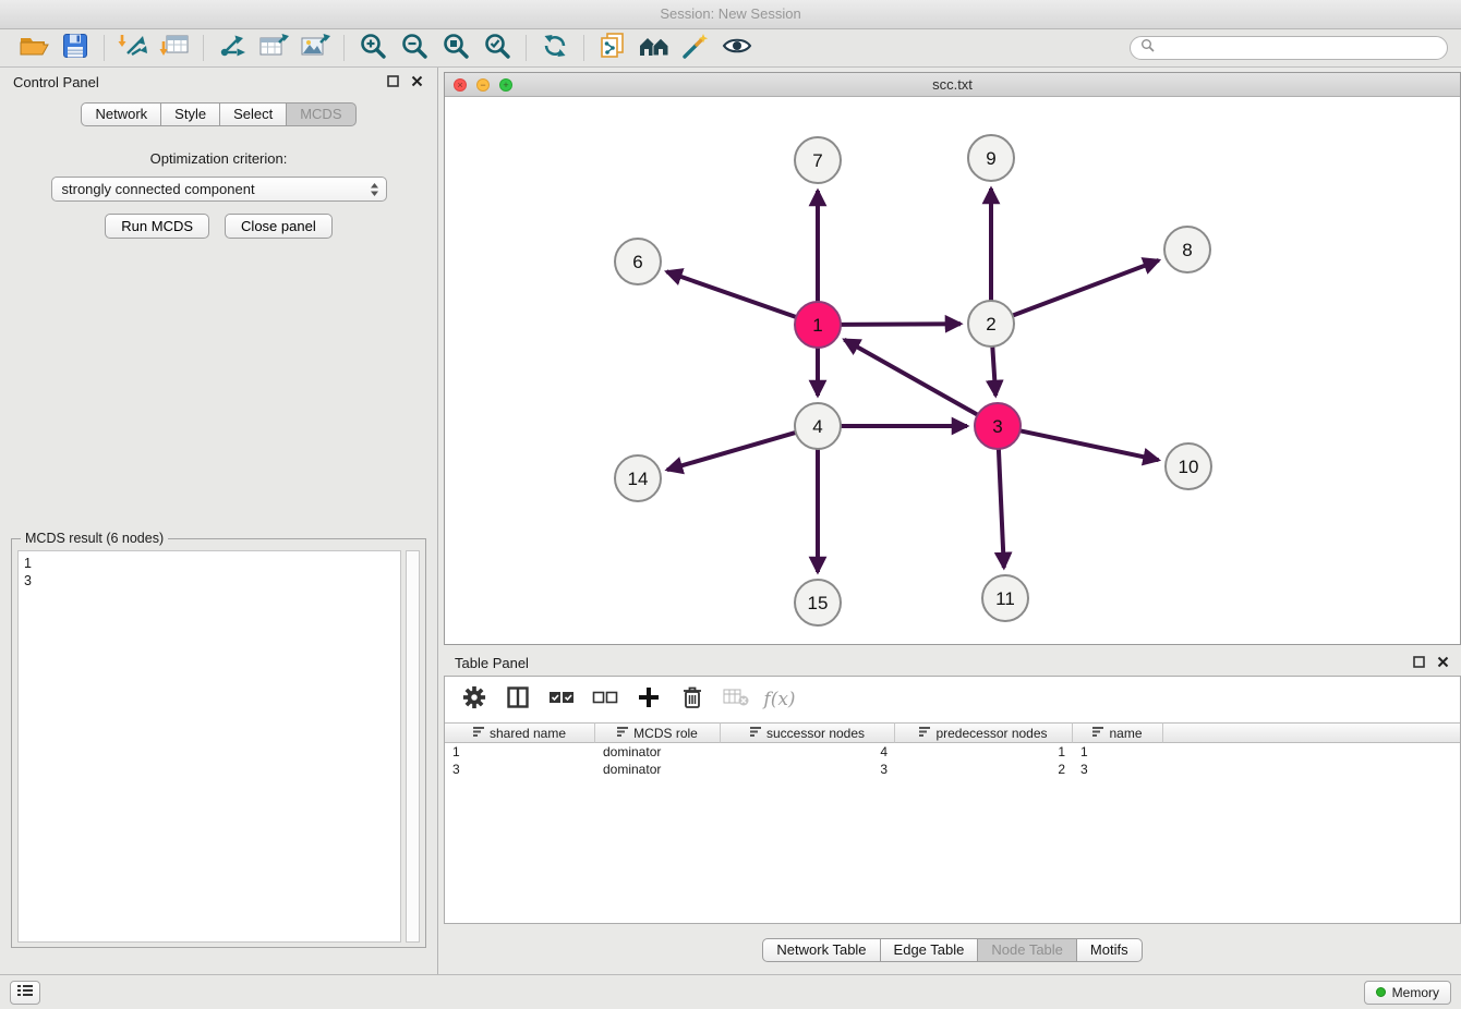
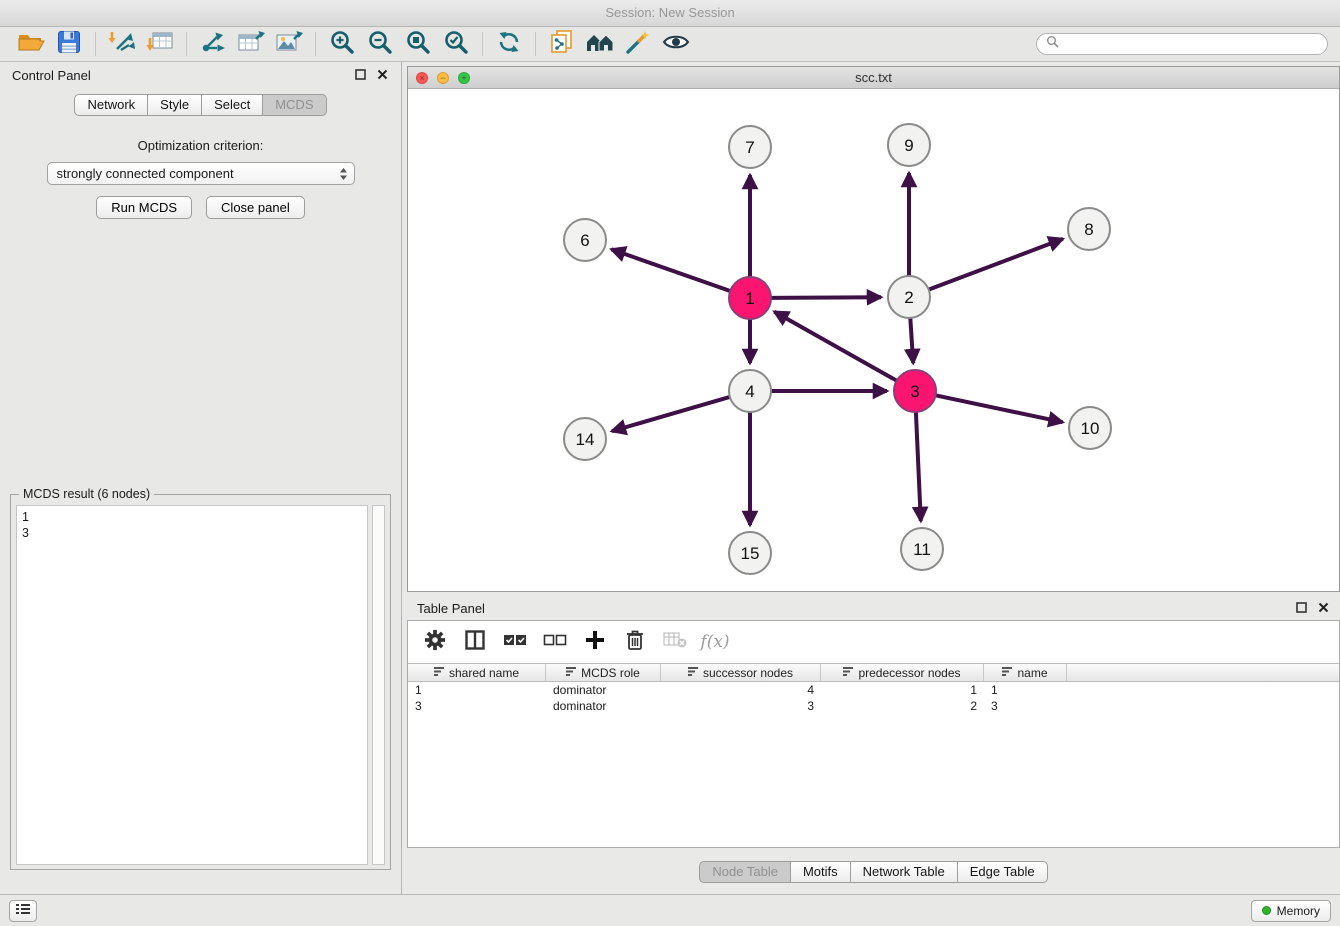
  Session: New Session
  Control Panel
  Network
  Style
  Select
  MCDS
  Optimization criterion:
  strongly connected component
  Run MCDS
  Close panel
  MCDS result (6 nodes)
  1
  3
  ×
  −
  +
  scc.txt
  7
  9
  6
  8
  1
  2
  4
  3
  14
  10
  15
  11
  Table Panel
  f(x)
  shared name
  MCDS role
  successor nodes
  predecessor nodes
  name
  1
  dominator
  4
  1
  1
  3
  dominator
  3
  2
  3
- Network Table
+ Node Table
- Edge Table
+ Motifs
- Node Table
+ Network Table
- Motifs
+ Edge Table
  Memory
